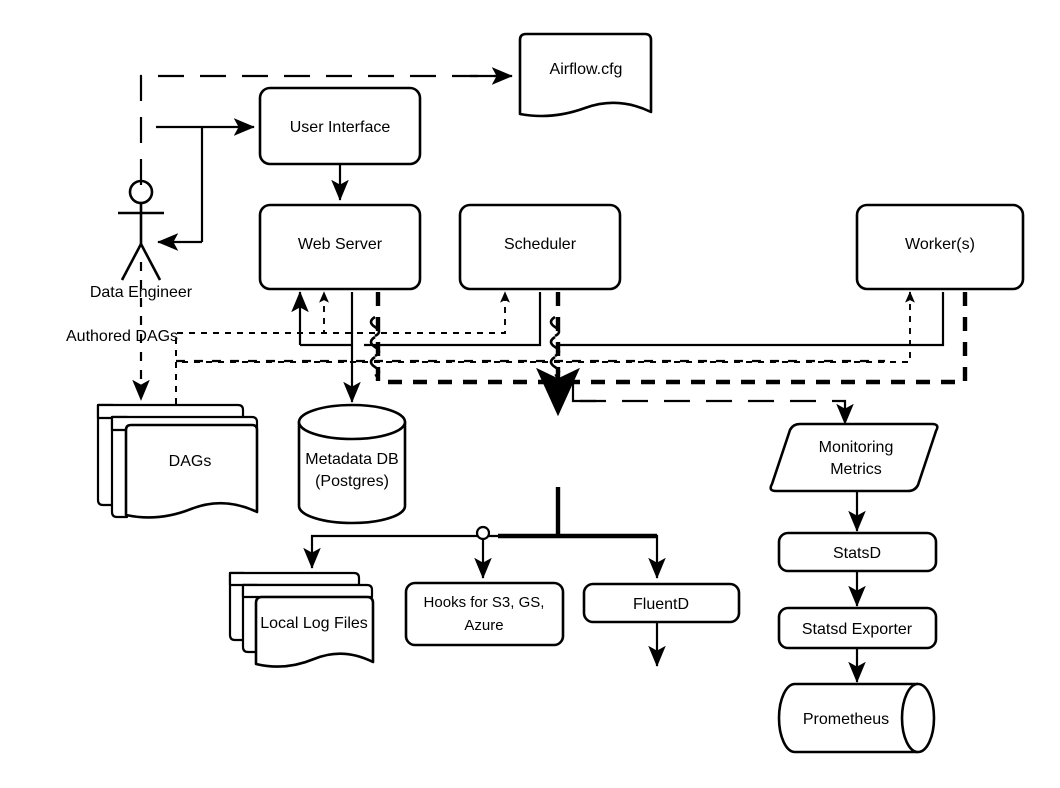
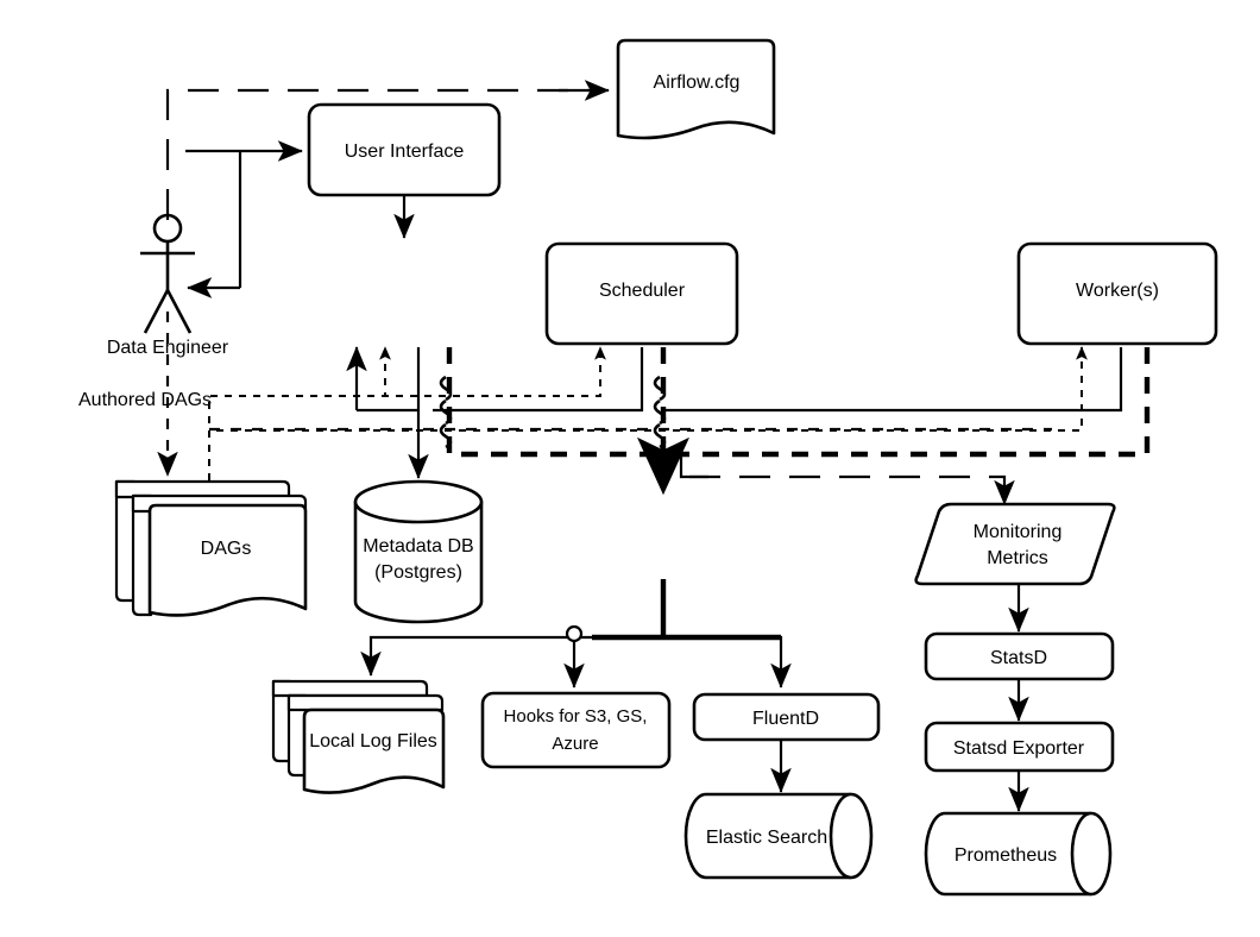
  Data Engineer
  Authored DAGs
  Airflow.cfg
  User Interface
- Web Server
  Scheduler
  Worker(s)
  DAGs
  Metadata DB
  (Postgres)
  Monitoring
  Metrics
  Local Log Files
  Hooks for S3, GS,
  Azure
  FluentD
+ Elastic Search
  StatsD
  Statsd Exporter
  Prometheus
